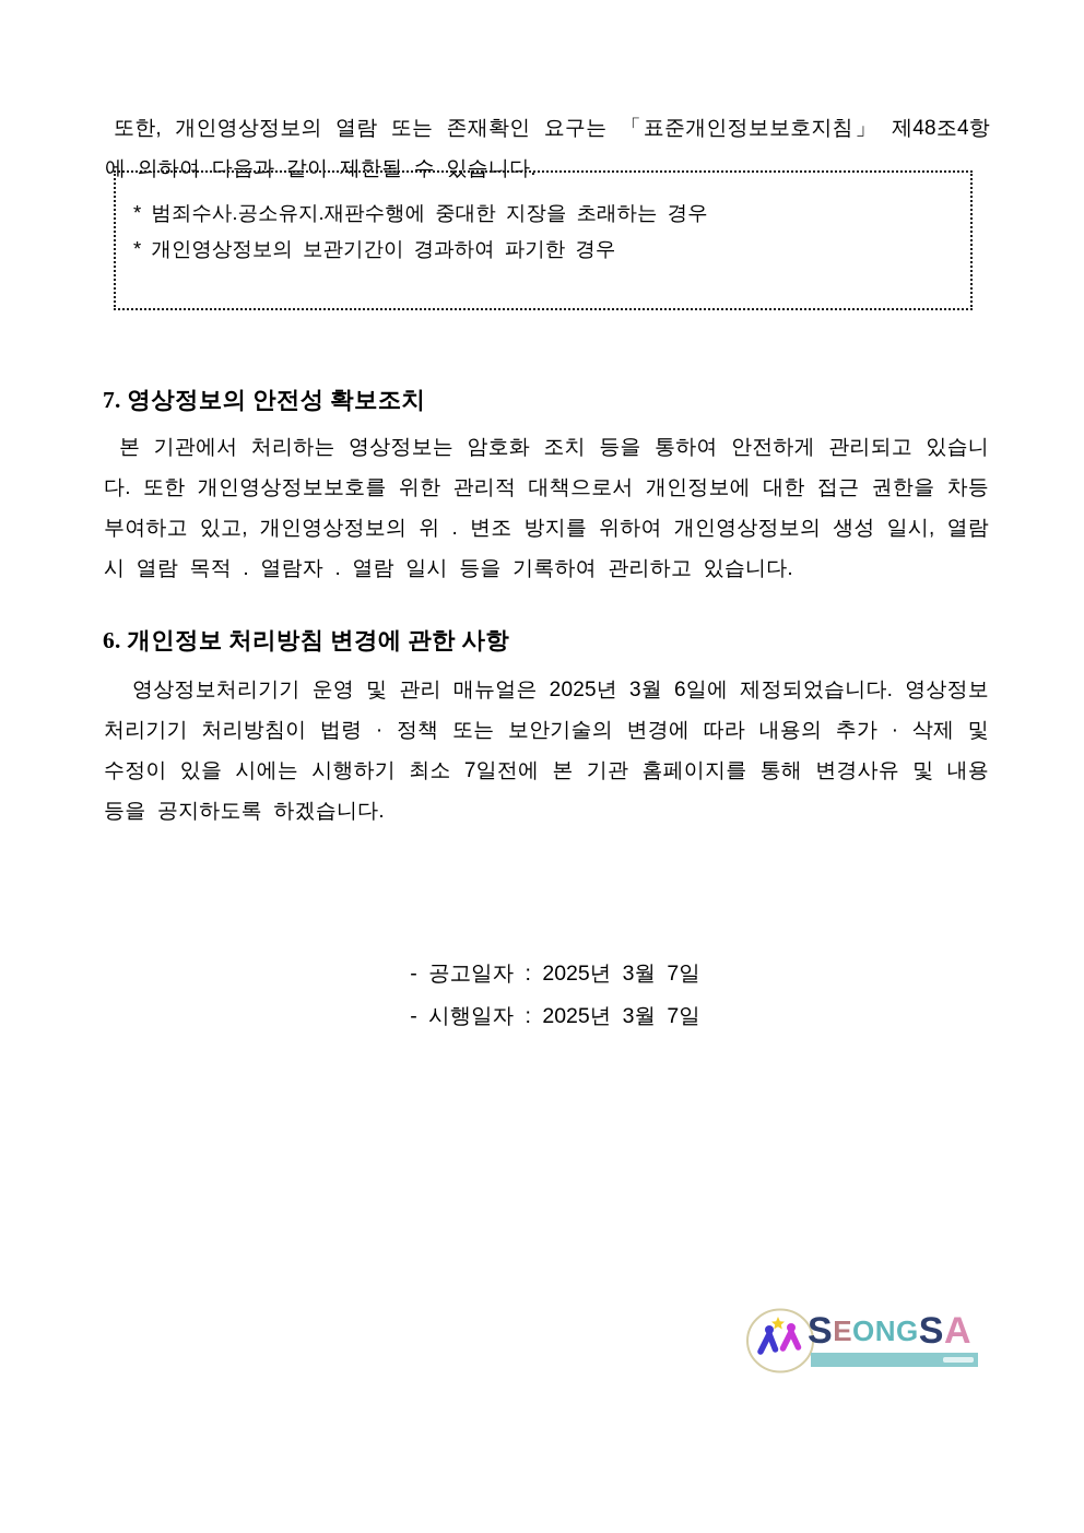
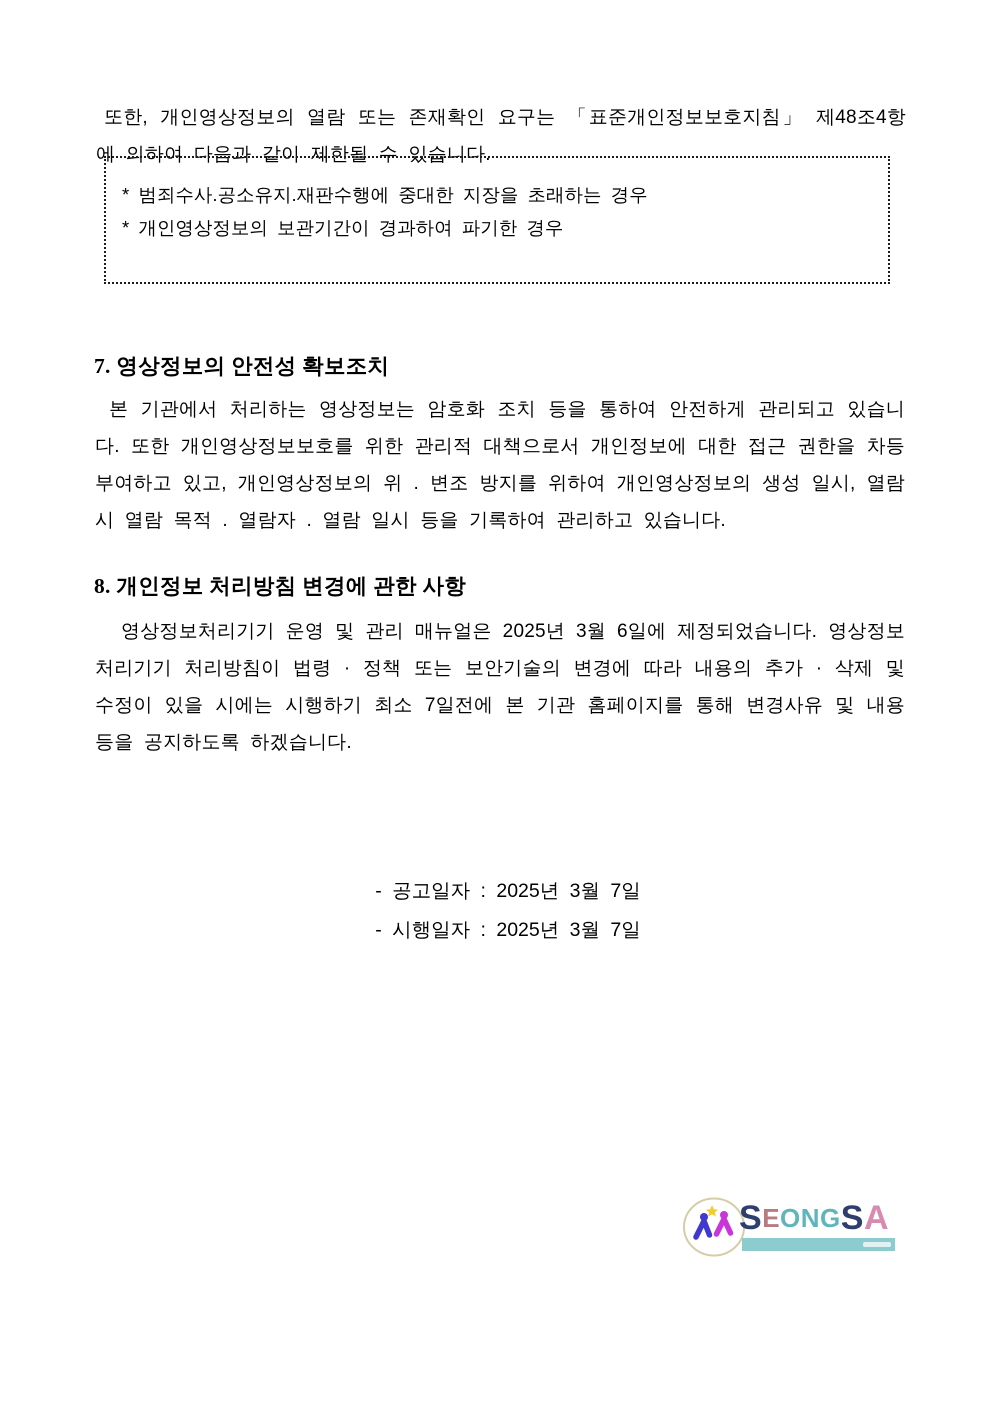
  또한, 개인영상정보의 열람 또는 존재확인 요구는 「표준개인정보보호지침」 제48조4항에 의하여 다음과 같이 제한될 수 있습니다.
  * 범죄수사.공소유지.재판수행에 중대한 지장을 초래하는 경우
  * 개인영상정보의 보관기간이 경과하여 파기한 경우
  7. 영상정보의 안전성 확보조치
  본 기관에서 처리하는 영상정보는 암호화 조치 등을 통하여 안전하게 관리되고 있습니다. 또한 개인영상정보보호를 위한 관리적 대책으로서 개인정보에 대한 접근 권한을 차등 부여하고 있고, 개인영상정보의 위 . 변조 방지를 위하여 개인영상정보의 생성 일시, 열람 시 열람 목적 . 열람자 . 열람 일시 등을 기록하여 관리하고 있습니다.
- 6. 개인정보 처리방침 변경에 관한 사항
+ 8. 개인정보 처리방침 변경에 관한 사항
  영상정보처리기기 운영 및 관리 매뉴얼은 2025년 3월 6일에 제정되었습니다. 영상정보처리기기 처리방침이 법령 · 정책 또는 보안기술의 변경에 따라 내용의 추가 · 삭제 및 수정이 있을 시에는 시행하기 최소 7일전에 본 기관 홈페이지를 통해 변경사유 및 내용 등을 공지하도록 하겠습니다.
  - 공고일자 : 2025년 3월 7일
  - 시행일자 : 2025년 3월 7일
  S
  E
  O
  N
  G
  S
  A
